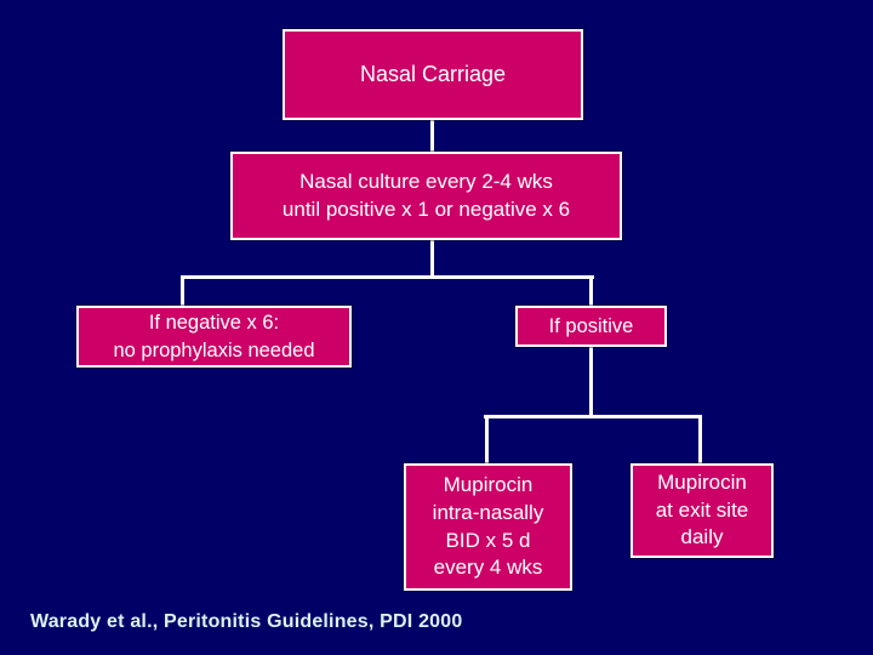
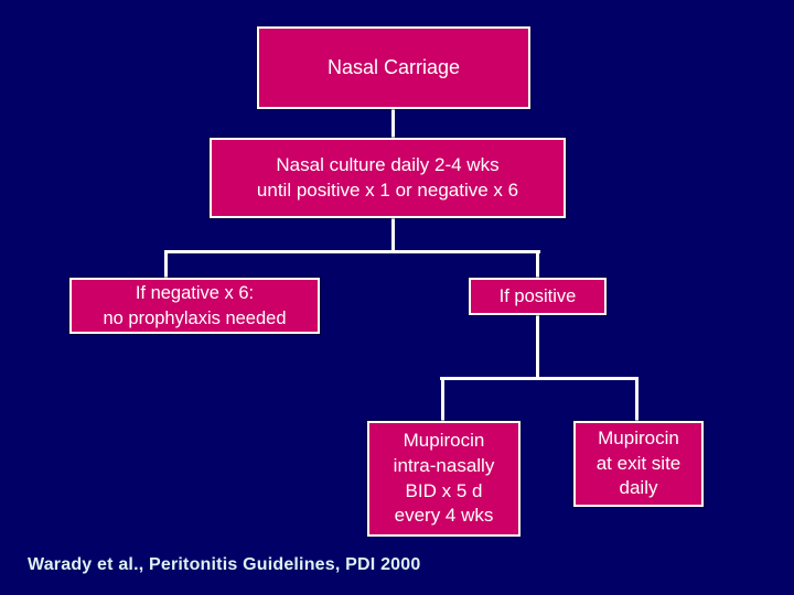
  Nasal Carriage
- Nasal culture every 2-4 wks
+ Nasal culture daily 2-4 wks
  until positive x 1 or negative x 6
  If negative x 6:
  no prophylaxis needed
  If positive
  Mupirocin
  intra-nasally
  BID x 5 d
  every 4 wks
  Mupirocin
  at exit site
  daily
  Warady et al., Peritonitis Guidelines, PDI 2000
